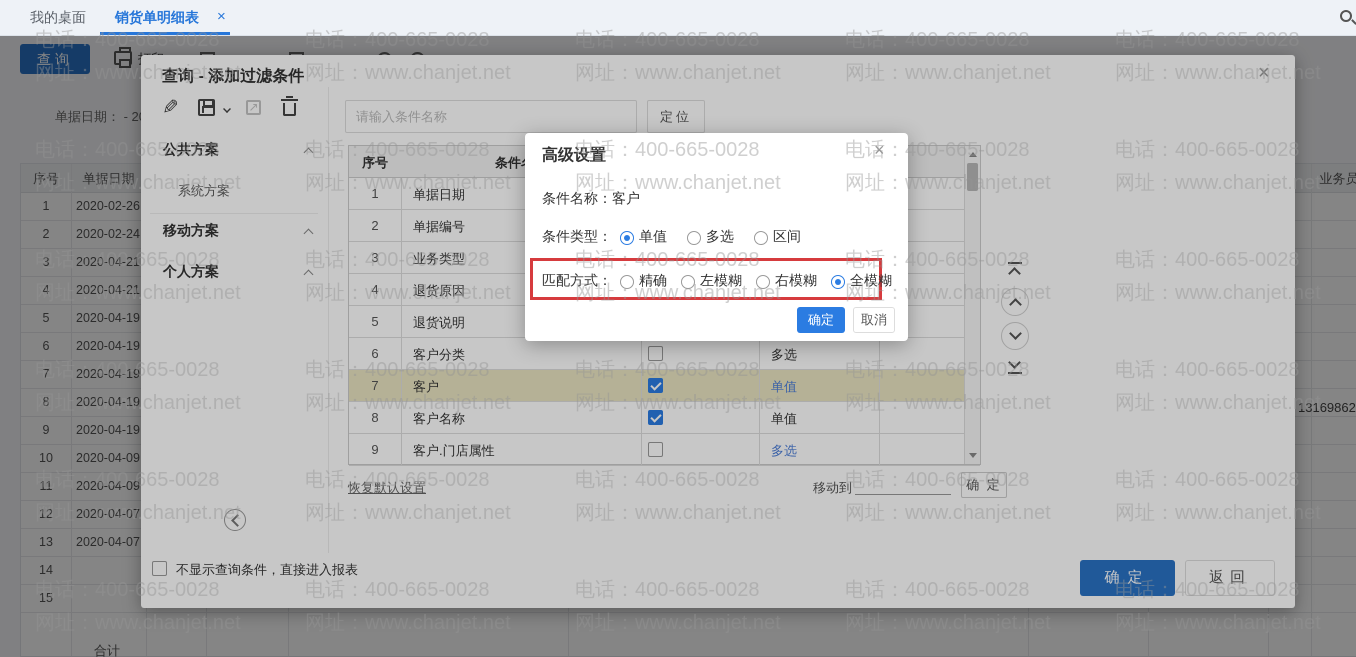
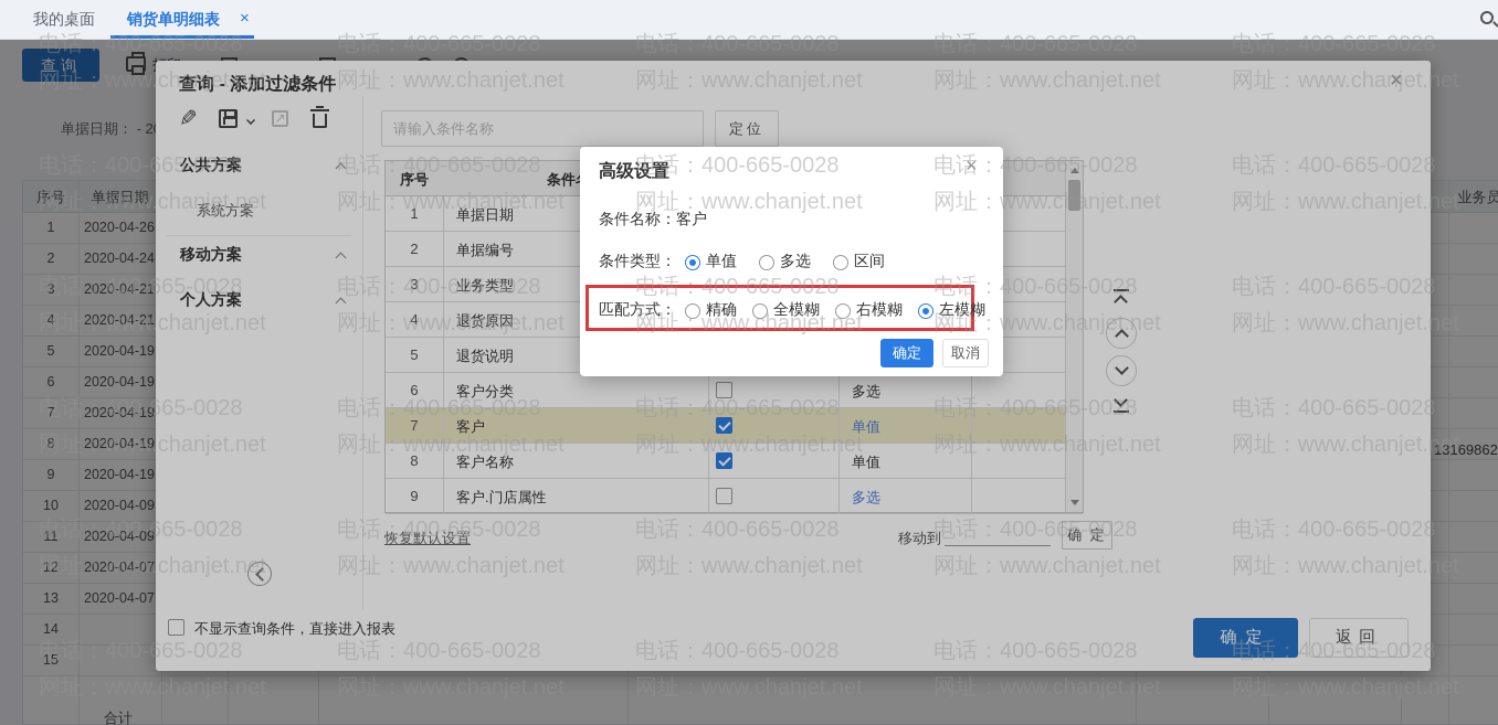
  查询
  单据日期： - 2
  序号
  单据日期
  业务员
  1
- 2020-02-26
+ 2020-04-26
  2
- 2020-02-24
+ 2020-04-24
  3
  2020-04-21
  4
  2020-04-21
  5
  2020-04-19
  6
  2020-04-19
  7
  2020-04-19
  8
  2020-04-19
  9
  2020-04-19
  10
  2020-04-09
  11
  2020-04-09
  12
  2020-04-07
  13
  2020-04-07
  14
  15
  13169862
  合计
  查询 - 添加过滤条件
  ×
  ↗
  请输入条件名称
  定位
  公共方案
  系统方案
  移动方案
  个人方案
  序号
  1
  单据日期
  2
  单据编号
  3
  业务类型
  4
  退货原因
  5
  退货说明
  6
  客户分类
  多选
  7
  客户
  单值
  8
  客户名称
  单值
  9
  客户.门店属性
  多选
  恢复默认设置
  移动到
  确 定
  不显示查询条件，直接进入报表
  确定
  返回
  高级设置
  ×
  条件名称：客户
  条件类型：
  单值
  多选
  区间
  匹配方式：
  精确
- 左模糊
+ 全模糊
  右模糊
- 全模糊
+ 左模糊
  确定
  取消
  我的桌面
  销货单明细表
  ×
  电话：400-665-0028
  网址：www.chanjet.net
  电话：400-665-0028
  电话：400-665-0028
  电话：400-665-0028
  电话：400-665-0028
  网址：www.chanjet.net
  电话：400-665-0028
  网址：www.chanjet.net
  电话：400-665-0028
  网址：www.chanjet.net
  电话：400-665-0028
  网址：www.chanjet.net
  电话：400-665-0028
  网址：www.chanjet.net
  电话：400-665-0028
  网址：www.chanjet.net
  电话：400-665-0028
  网址：www.chanjet.net
  电话：400-665-0028
  网址：www.chanjet.net
  电话：400-665-0028
  网址：www.chanjet.net
  电话：400-665-0028
  网址：www.chanjet.net
  电话：400-665-0028
  网址：www.chanjet.net
  电话：400-665-0028
  网址：www.chanjet.net
  电话：400-665-0028
  网址：www.chanjet.net
  电话：400-665-0028
  网址：www.chanjet.net
  电话：400-665-0028
  网址：www.chanjet.net
  电话：400-665-0028
  网址：www.chanjet.net
  电话：400-665-0028
  网址：www.chanjet.net
  电话：400-665-0028
  网址：www.chanjet.net
  电话：400-665-0028
  电话：400-665-0028
  网址：www.chanjet.net
  电话：400-665-0028
  网址：www.chanjet.net
  网址：www.chanjet.net
  网址：www.chanjet.net
  网址：www.chanjet.net
  电话：400-665-0028
  网址：www.chanjet.net
